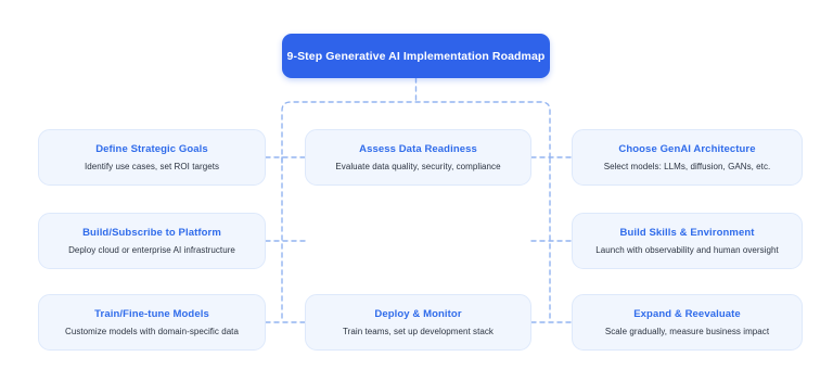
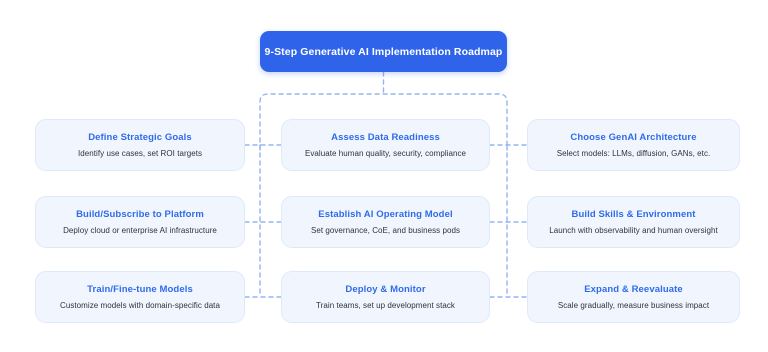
  9-Step Generative AI Implementation Roadmap
  Define Strategic Goals
  Identify use cases, set ROI targets
  Assess Data Readiness
- Evaluate data quality, security, compliance
+ Evaluate human quality, security, compliance
  Choose GenAI Architecture
  Select models: LLMs, diffusion, GANs, etc.
  Build/Subscribe to Platform
  Deploy cloud or enterprise AI infrastructure
+ Establish AI Operating Model
+ Set governance, CoE, and business pods
  Build Skills & Environment
  Launch with observability and human oversight
  Train/Fine-tune Models
  Customize models with domain-specific data
  Deploy & Monitor
  Train teams, set up development stack
  Expand & Reevaluate
  Scale gradually, measure business impact
